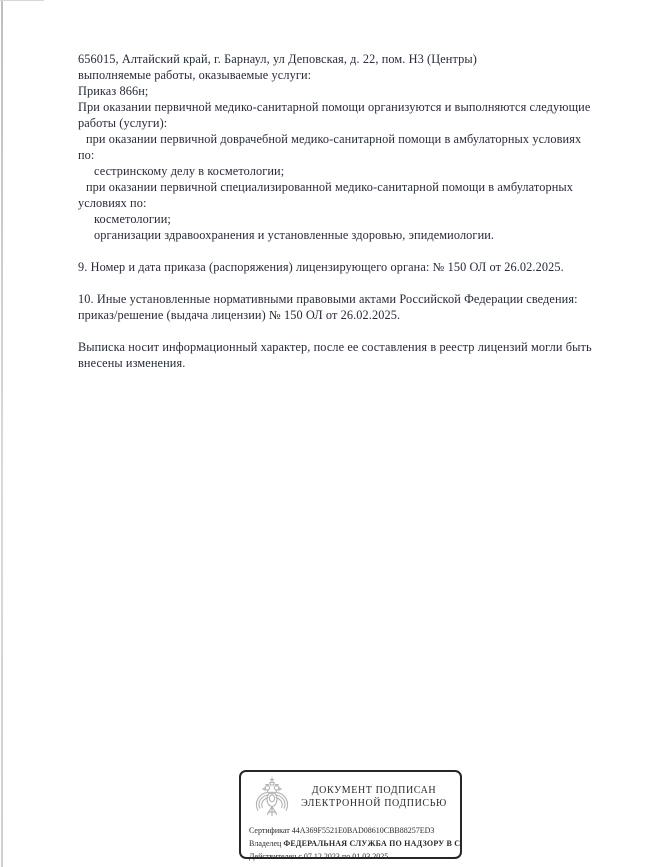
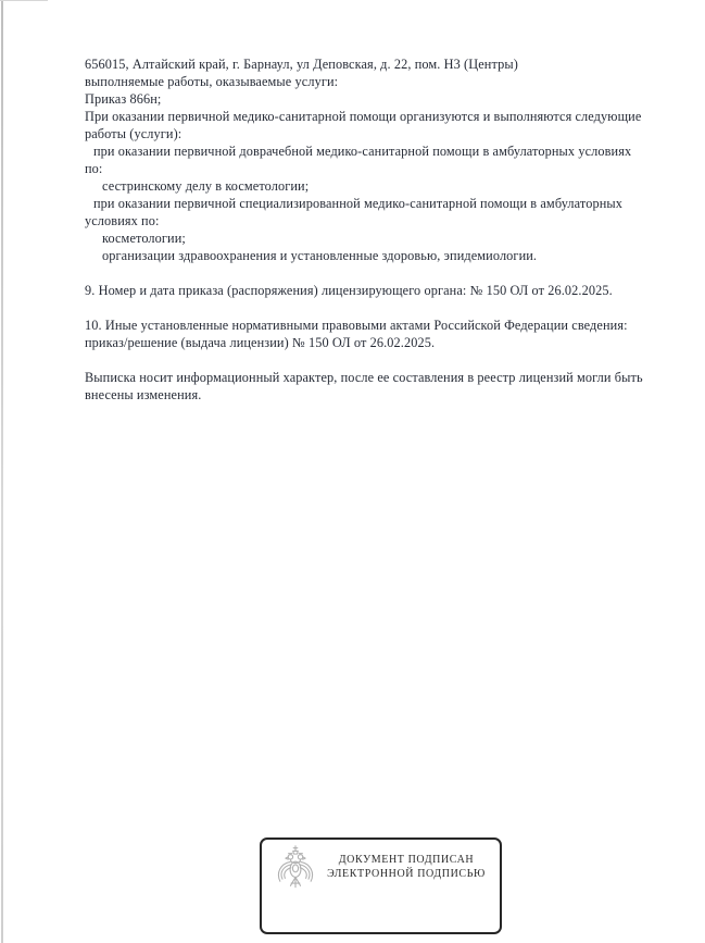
  656015, Алтайский край, г. Барнаул, ул Деповская, д. 22, пом. Н3 (Центры)
  выполняемые работы, оказываемые услуги:
  Приказ 866н;
  При оказании первичной медико-санитарной помощи организуются и выполняются следующие
  работы (услуги):
  при оказании первичной доврачебной медико-санитарной помощи в амбулаторных условиях
  по:
  сестринскому делу в косметологии;
  при оказании первичной специализированной медико-санитарной помощи в амбулаторных
  условиях по:
  косметологии;
  организации здравоохранения и установленные здоровью, эпидемиологии.
  9. Номер и дата приказа (распоряжения) лицензирующего органа: № 150 ОЛ от 26.02.2025.
  10. Иные установленные нормативными правовыми актами Российской Федерации сведения:
  приказ/решение (выдача лицензии) № 150 ОЛ от 26.02.2025.
  Выписка носит информационный характер, после ее составления в реестр лицензий могли быть
  внесены изменения.
  ДОКУМЕНТ ПОДПИСАН
  ЭЛЕКТРОННОЙ ПОДПИСЬЮ
- Сертификат 44A369F5521E0BAD08610CBB88257ED3
- Владелец ФЕДЕРАЛЬНАЯ СЛУЖБА ПО НАДЗОРУ В С
- Действителен с 07.12.2023 по 01.03.2025
